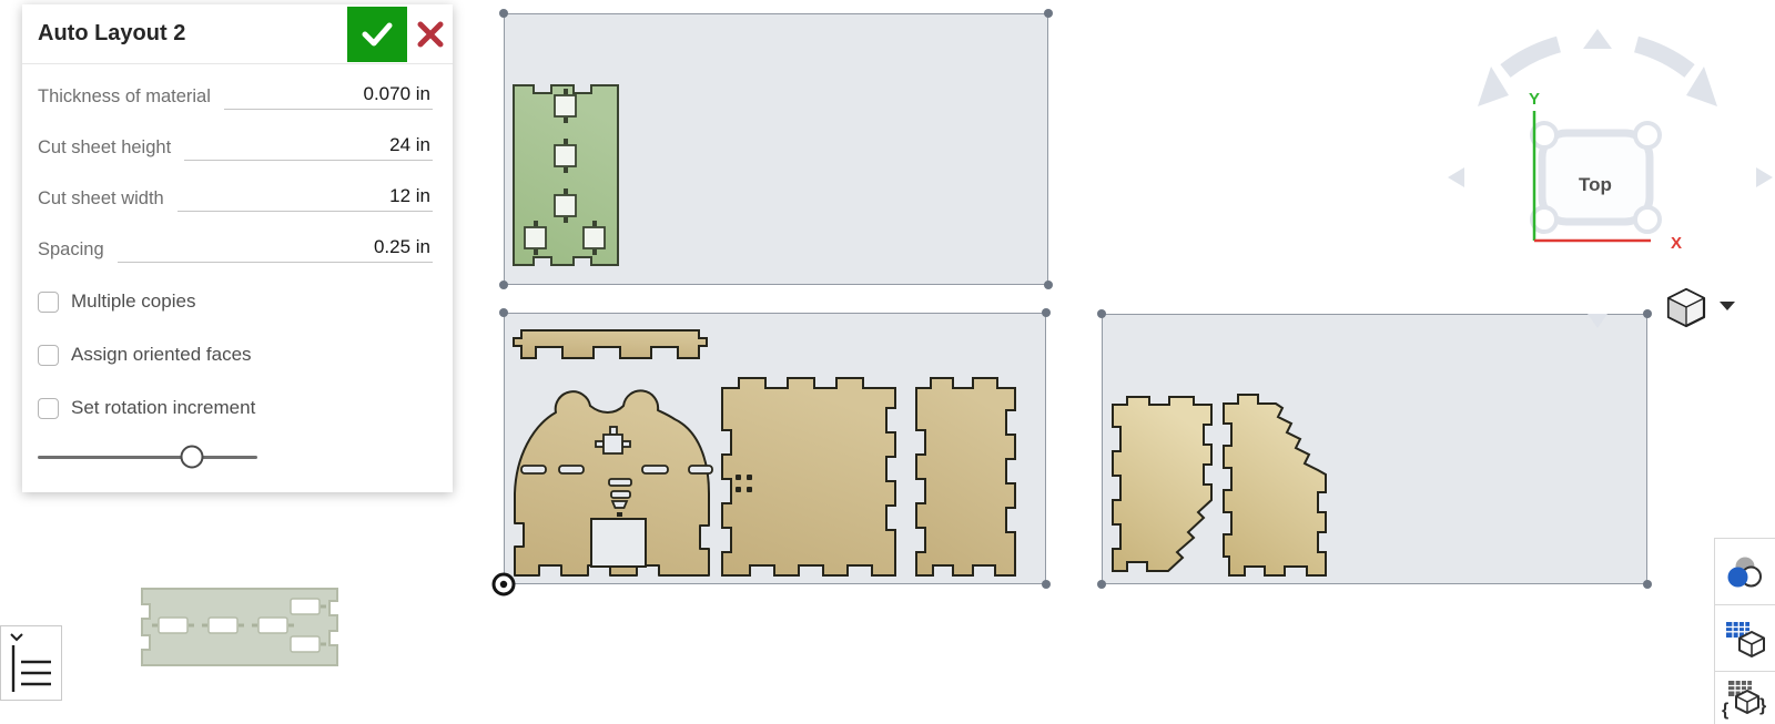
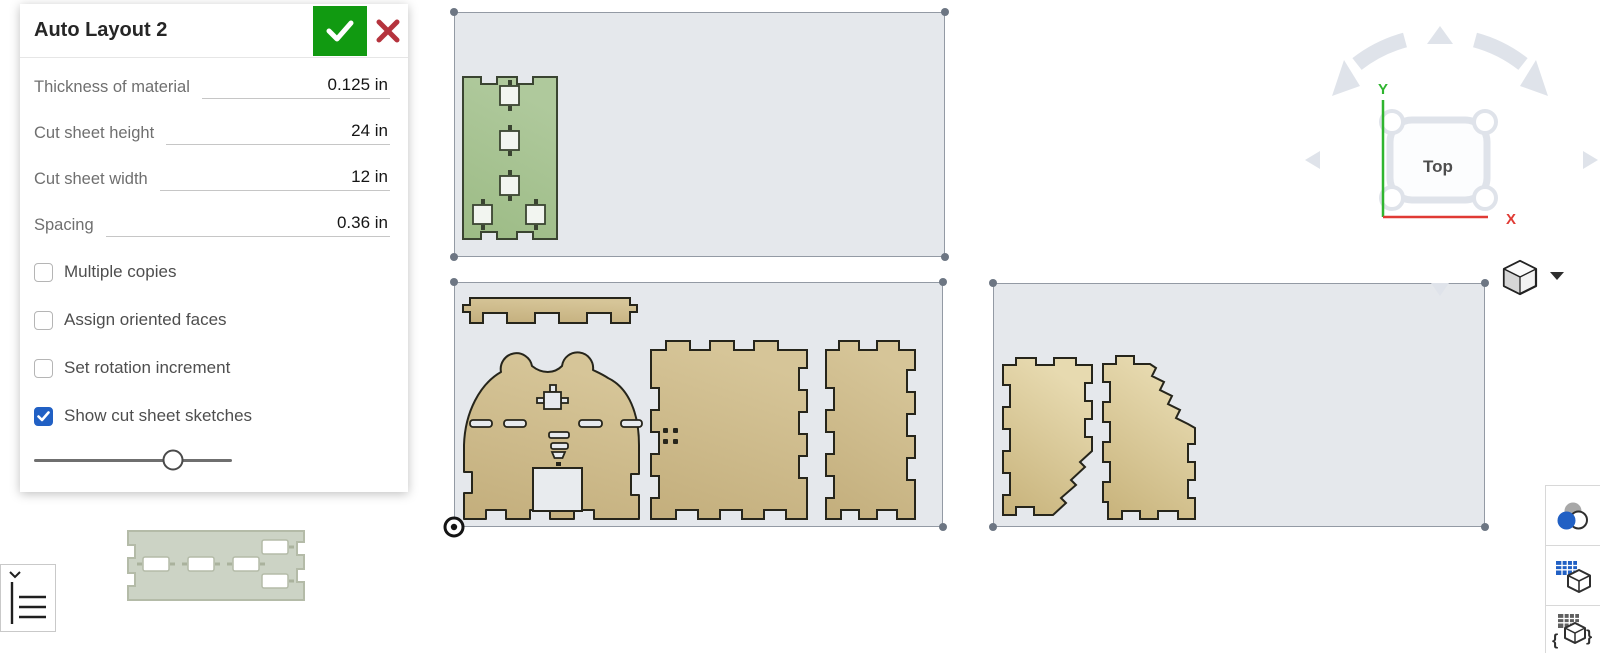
  Top
  Y
  X
  {
  }
  Auto Layout 2
  Thickness of material
- 0.070 in
+ 0.125 in
  Cut sheet height
  24 in
  Cut sheet width
  12 in
  Spacing
- 0.25 in
+ 0.36 in
  Multiple copies
  Assign oriented faces
  Set rotation increment
+ Show cut sheet sketches
